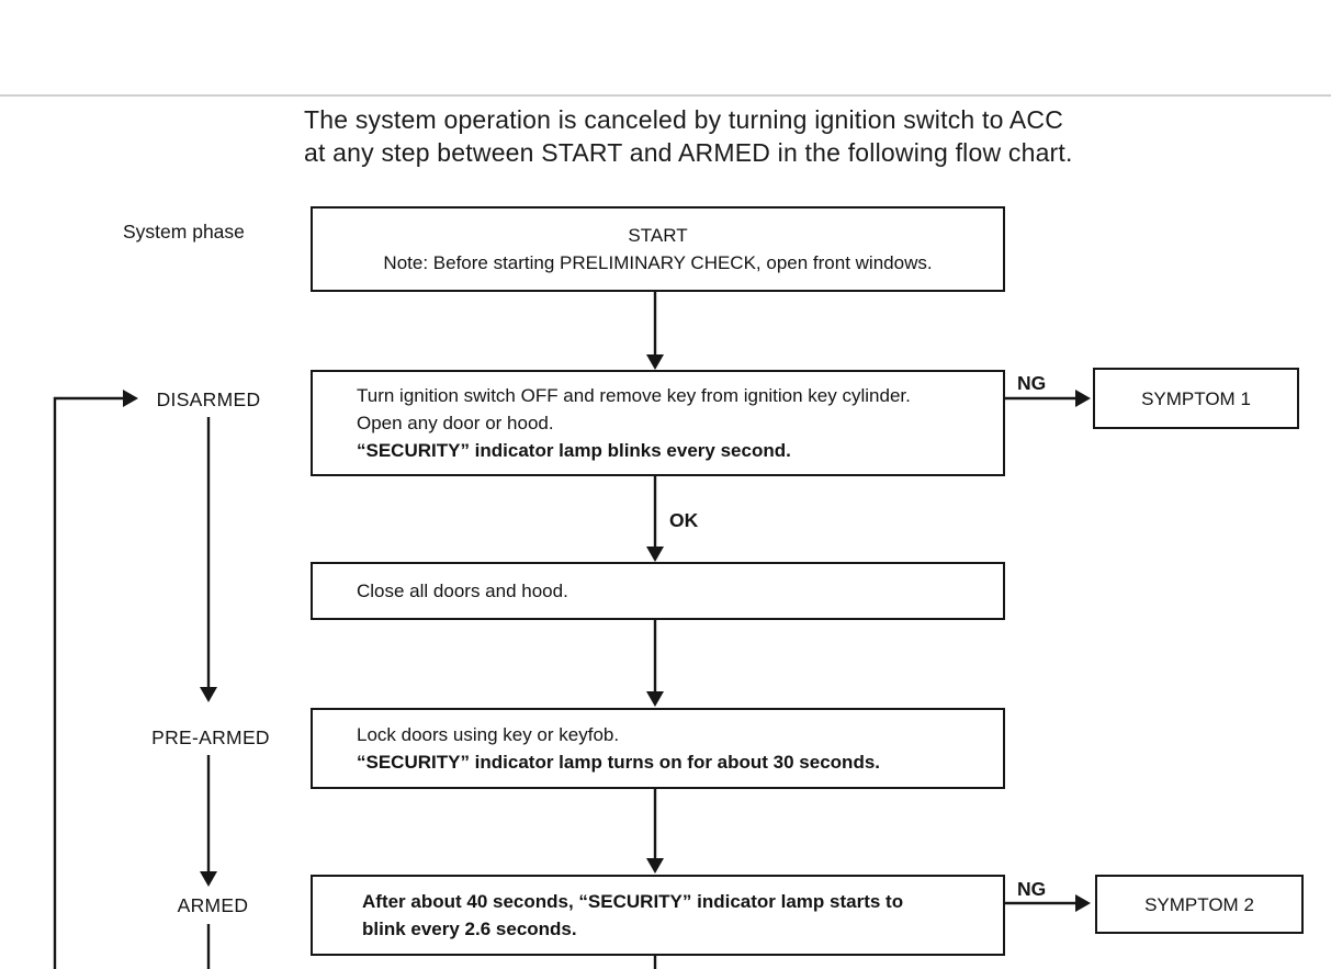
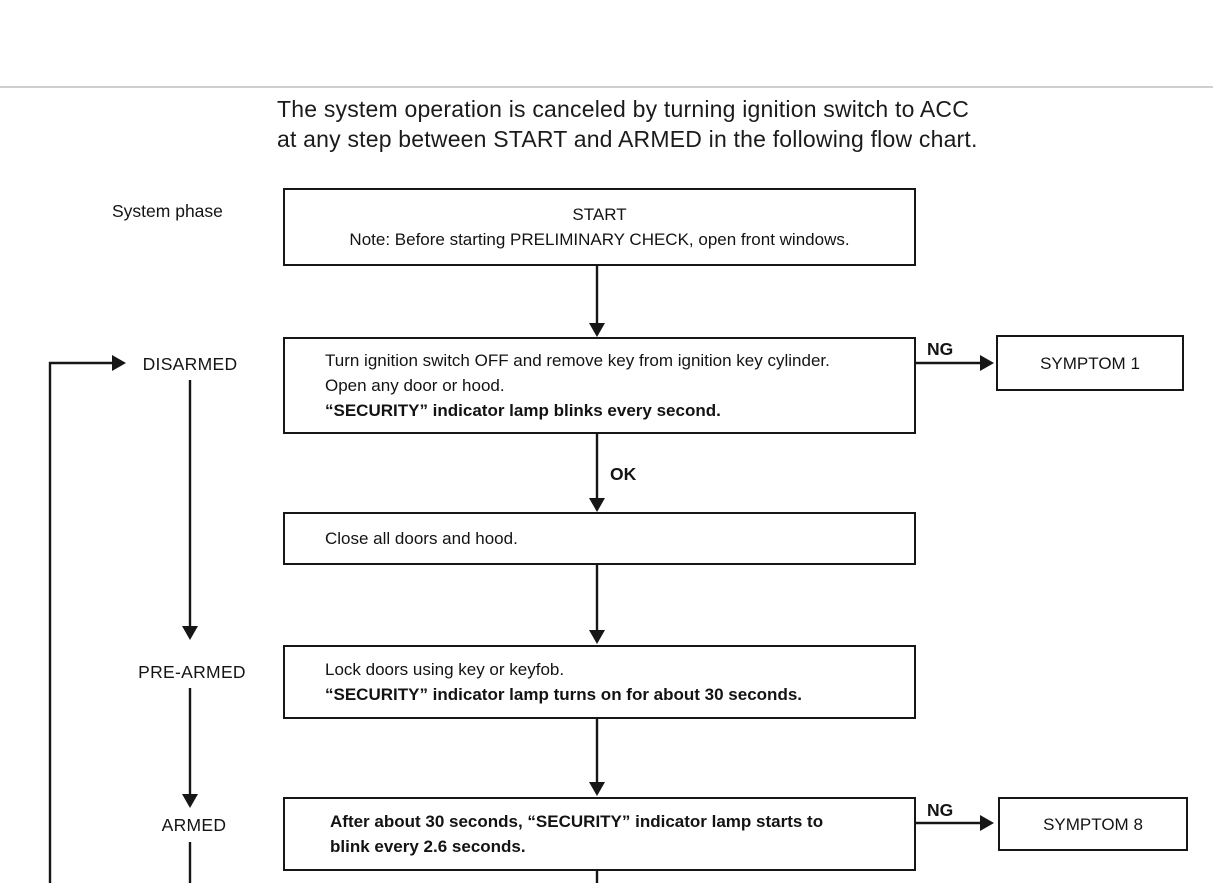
  The system operation is canceled by turning ignition switch to ACC
  at any step between START and ARMED in the following flow chart.
  System phase
  DISARMED
  PRE-ARMED
  ARMED
  OK
  NG
  NG
  START
  Note: Before starting PRELIMINARY CHECK, open front windows.
  Turn ignition switch OFF and remove key from ignition key cylinder.
  Open any door or hood.
  “SECURITY” indicator lamp blinks every second.
  Close all doors and hood.
  Lock doors using key or keyfob.
  “SECURITY” indicator lamp turns on for about 30 seconds.
- After about 40 seconds, “SECURITY” indicator lamp starts to
+ After about 30 seconds, “SECURITY” indicator lamp starts to
  blink every 2.6 seconds.
  SYMPTOM 1
- SYMPTOM 2
+ SYMPTOM 8
